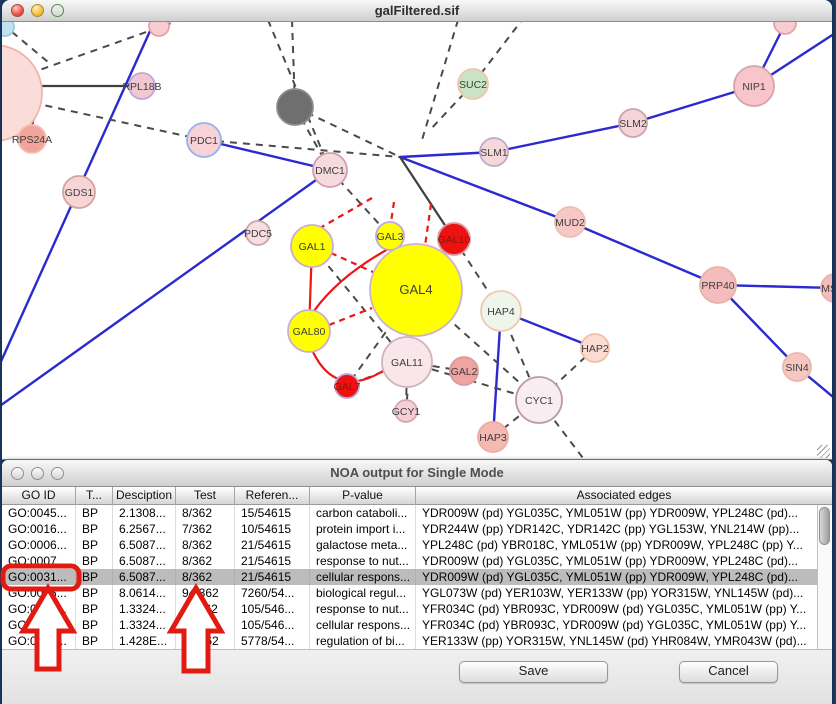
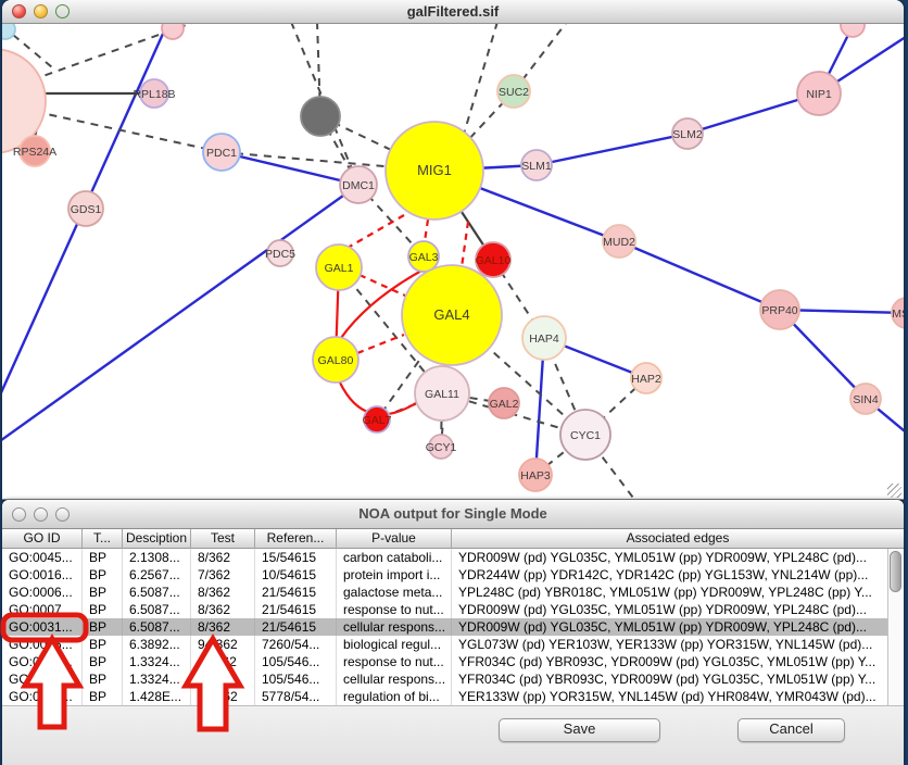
  galFiltered.sif
  RPL18B
  RPS24A
  GDS1
  PDC1
+ MIG1
  DMC1
  SUC2
  SLM1
  SLM2
  NIP1
  MUD2
  PRP40
  SIN4
  PDC5
  GAL1
  GAL3
  GAL10
  GAL80
  GAL11
  GAL4
  GAL2
  GAL7
  GCY1
  HAP4
  HAP2
  CYC1
  HAP3
  NOA output for Single Mode
  GO ID
  T...
  Desciption
  Test
  Referen...
  P-value
  Associated edges
  GO:0045...
  BP
  2.1308...
  8/362
  15/54615
  carbon cataboli...
  YDR009W (pd) YGL035C, YML051W (pp) YDR009W, YPL248C (pd)...
  GO:0016...
  BP
  6.2567...
  7/362
  10/54615
  protein import i...
  YDR244W (pp) YDR142C, YDR142C (pp) YGL153W, YNL214W (pp)...
  GO:0006...
  BP
  6.5087...
  8/362
  21/54615
  galactose meta...
  YPL248C (pd) YBR018C, YML051W (pp) YDR009W, YPL248C (pp) Y...
  GO:0007...
  BP
  6.5087...
  8/362
  21/54615
  response to nut...
  YDR009W (pd) YGL035C, YML051W (pp) YDR009W, YPL248C (pd)...
  GO:0031...
  BP
  6.5087...
  8/362
  21/54615
  cellular respons...
  YDR009W (pd) YGL035C, YML051W (pp) YDR009W, YPL248C (pd)...
  GO:00...
  BP
- 8.0614...
+ 6.3892...
  7260/54...
  biological regul...
  YGL073W (pd) YER103W, YER133W (pp) YOR315W, YNL145W (pd)...
  BP
  1.3324...
  105/546...
  response to nut...
  YFR034C (pd) YBR093C, YDR009W (pd) YGL035C, YML051W (pp) Y...
  BP
  1.3324...
  105/546...
  cellular respons...
  YFR034C (pd) YBR093C, YDR009W (pd) YGL035C, YML051W (pp) Y...
  BP
  1.428E...
  5778/54...
  regulation of bi...
  YER133W (pp) YOR315W, YNL145W (pd) YHR084W, YMR043W (pd)...
  Save
  Cancel
